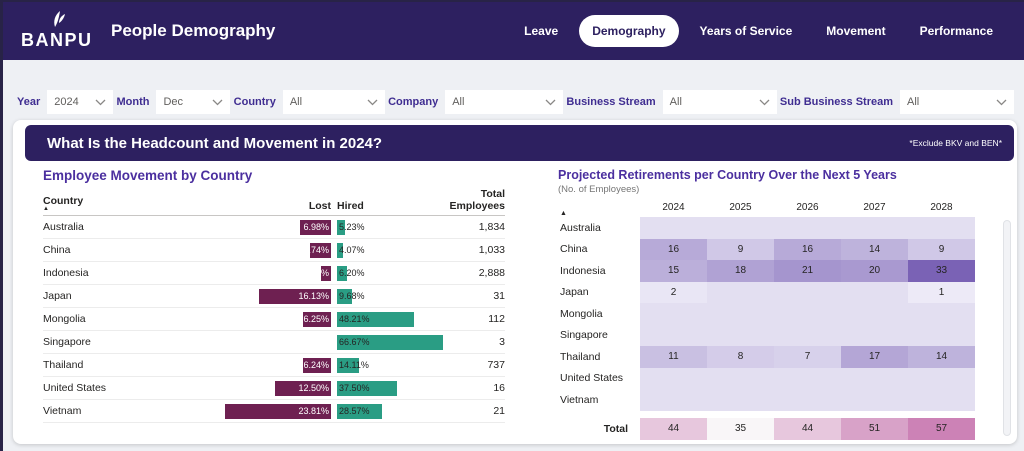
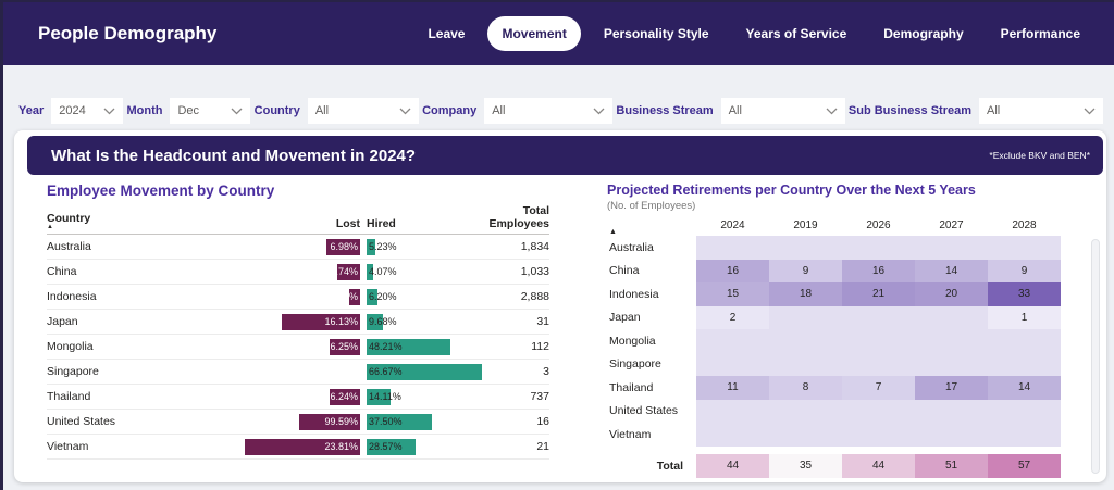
- BANPU
  People Demography
  Leave
- Demography
+ Movement
+ Personality Style
  Years of Service
- Movement
+ Demography
  Performance
  Year
  2024
  Month
  Dec
  Country
  All
  Company
  All
  Business Stream
  All
  Sub Business Stream
  All
  What Is the Headcount and Movement in 2024?
  *Exclude BKV and BEN*
  Employee Movement by Country
  Country
  Lost
  Hired
  Total Employees
  Australia
  6.98%
  5.23%
  1,834
  China
  .74%
  4.07%
  1,033
  Indonesia
  6.20%
  2,888
  Japan
  16.13%
  9.68%
  31
  Mongolia
  6.25%
  48.21%
  112
  Singapore
  66.67%
  3
  Thailand
  6.24%
  14.11%
  737
  United States
- 12.50%
+ 99.59%
  37.50%
  16
  Vietnam
  23.81%
  28.57%
  21
  Projected Retirements per Country Over the Next 5 Years
  (No. of Employees)
  2024
- 2025
+ 2019
  2026
  2027
  2028
  Australia
  China
  16
  9
  16
  14
  9
  Indonesia
  15
  18
  21
  20
  33
  Japan
  2
  1
  Mongolia
  Singapore
  Thailand
  11
  8
  7
  17
  14
  United States
  Vietnam
  Total
  44
  35
  44
  51
  57
